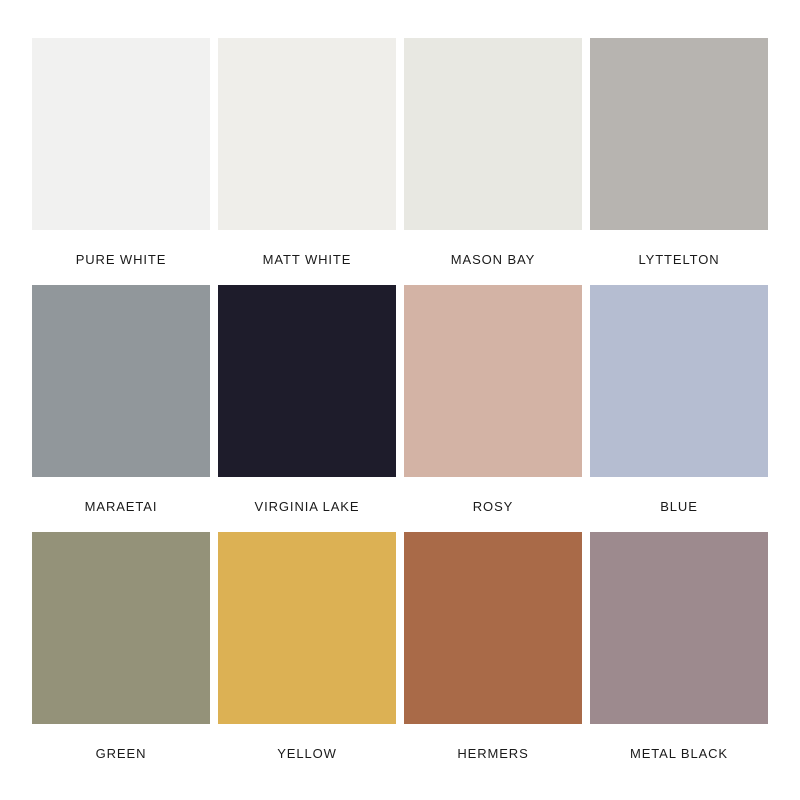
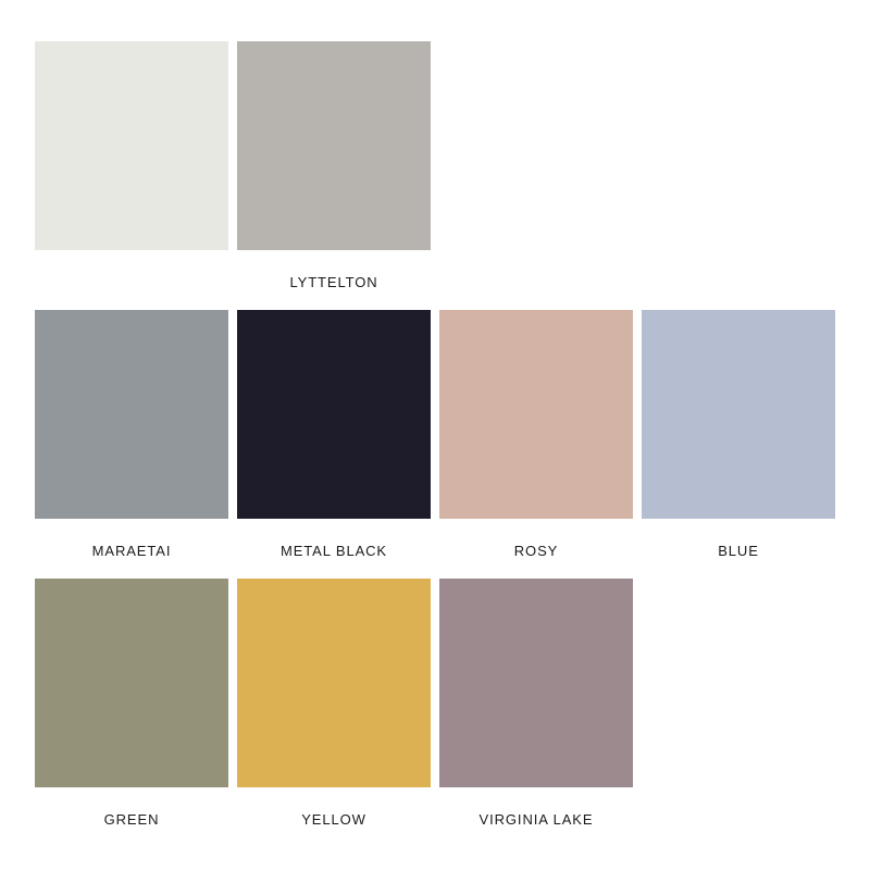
- PURE WHITE
- MATT WHITE
- MASON BAY
  LYTTELTON
  MARAETAI
- VIRGINIA LAKE
+ METAL BLACK
  ROSY
  BLUE
  GREEN
  YELLOW
- HERMERS
- METAL BLACK
+ VIRGINIA LAKE
